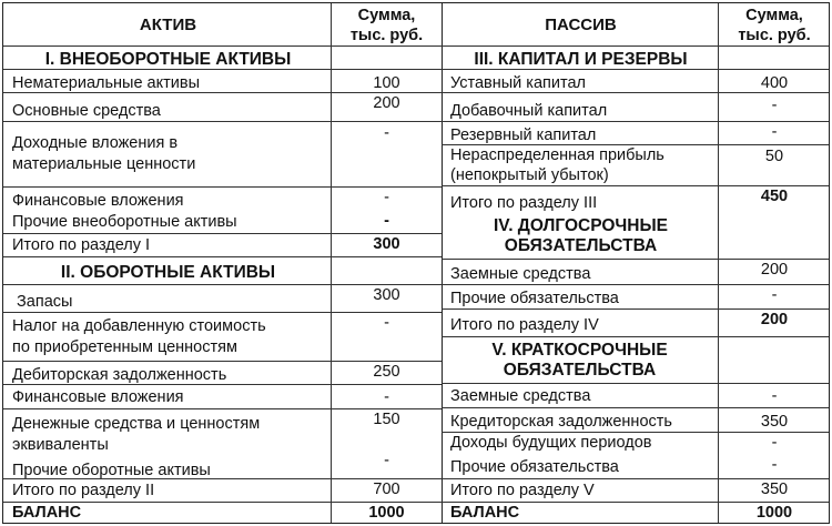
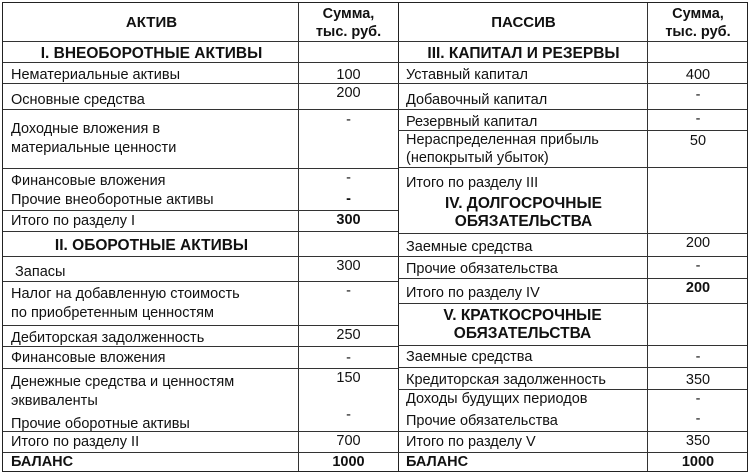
  АКТИВ
  Сумма,
  тыс. руб.
  I. ВНЕОБОРОТНЫЕ АКТИВЫ
  Нематериальные активы
  100
  Основные средства
  200
  Доходные вложения в материальные ценности
  -
  Финансовые вложения
  Прочие внеоборотные активы
  -
  -
  Итого по разделу I
  300
  II. ОБОРОТНЫЕ АКТИВЫ
  Запасы
  300
  Налог на добавленную стоимость по приобретенным ценностям
  -
  Дебиторская задолженность
  250
  Финансовые вложения
  -
  Денежные средства и ценностям эквиваленты
  Прочие оборотные активы
  150
  -
  Итого по разделу II
  700
  БАЛАНС
  1000
  ПАССИВ
  Сумма,
  тыс. руб.
  III. КАПИТАЛ И РЕЗЕРВЫ
  Уставный капитал
  400
  Добавочный капитал
  -
  Резервный капитал
  -
  Нераспределенная прибыль (непокрытый убыток)
  50
  Итого по разделу III
  IV. ДОЛГОСРОЧНЫЕ ОБЯЗАТЕЛЬСТВА
- 450
  Заемные средства
  200
  Прочие обязательства
  -
  Итого по разделу IV
  200
  V. КРАТКОСРОЧНЫЕ ОБЯЗАТЕЛЬСТВА
  Заемные средства
  -
  Кредиторская задолженность
  350
  Доходы будущих периодов
  Прочие обязательства
  -
  -
  Итого по разделу V
  350
  БАЛАНС
  1000
